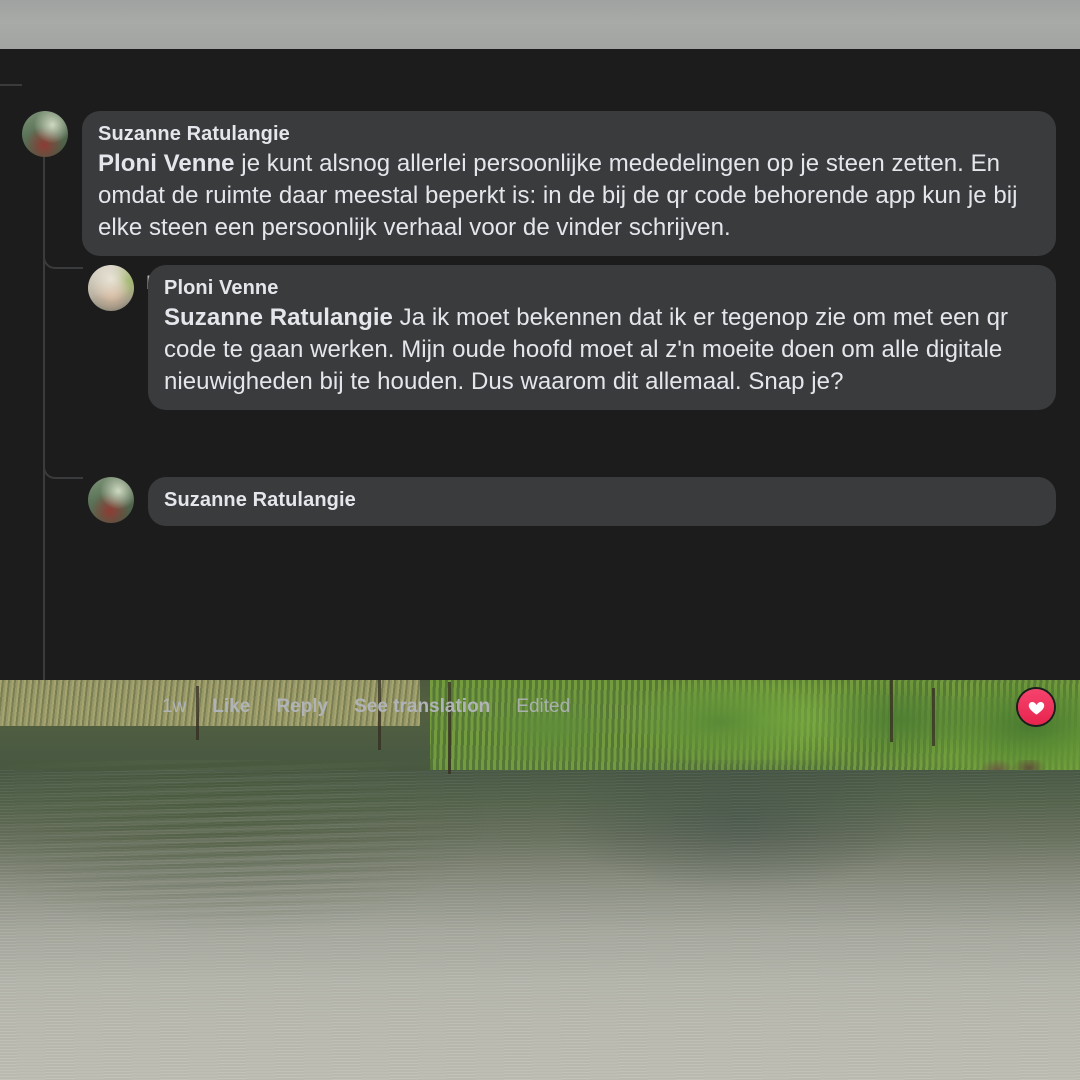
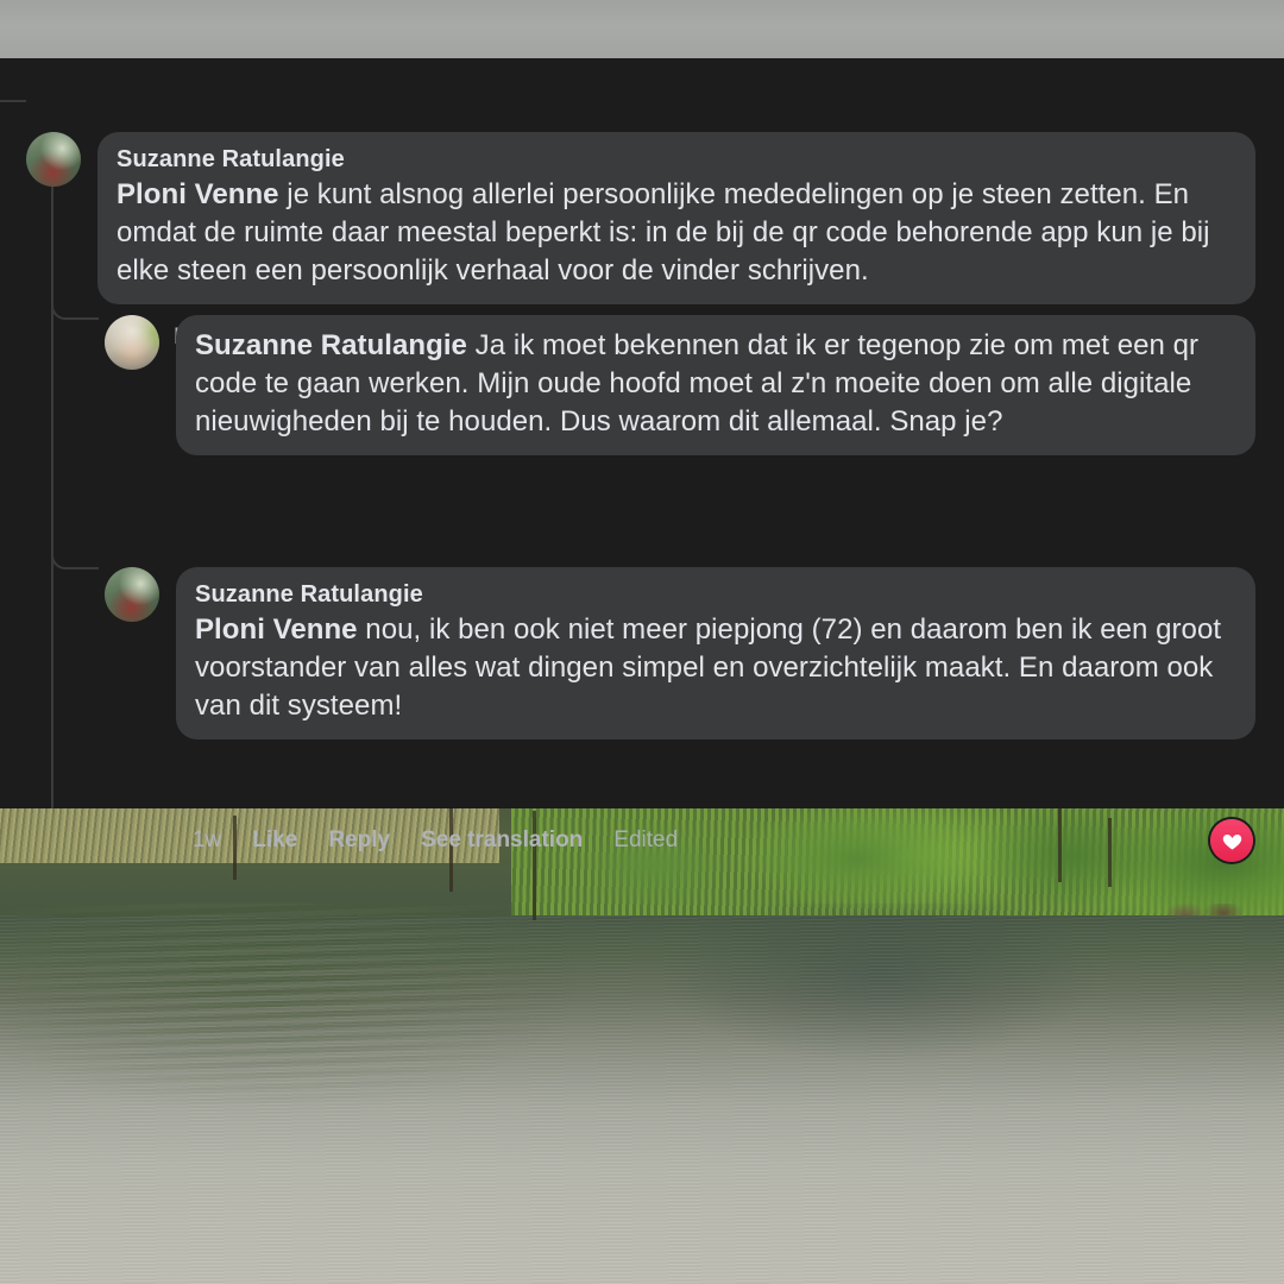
  Suzanne Ratulangie
  Ploni Venne je kunt alsnog allerlei persoonlijke mededelingen op je steen zetten. En omdat de ruimte daar meestal beperkt is: in de bij de qr code behorende app kun je bij elke steen een persoonlijk verhaal voor de vinder schrijven.
- Ploni Venne
  Suzanne Ratulangie Ja ik moet bekennen dat ik er tegenop zie om met een qr code te gaan werken. Mijn oude hoofd moet al z'n moeite doen om alle digitale nieuwigheden bij te houden. Dus waarom dit allemaal. Snap je?
  Suzanne Ratulangie
+ Ploni Venne nou, ik ben ook niet meer piepjong (72) en daarom ben ik een groot voorstander van alles wat dingen simpel en overzichtelijk maakt. En daarom ook van dit systeem!
  1w
  Like
  Reply
  See translation
  Edited
